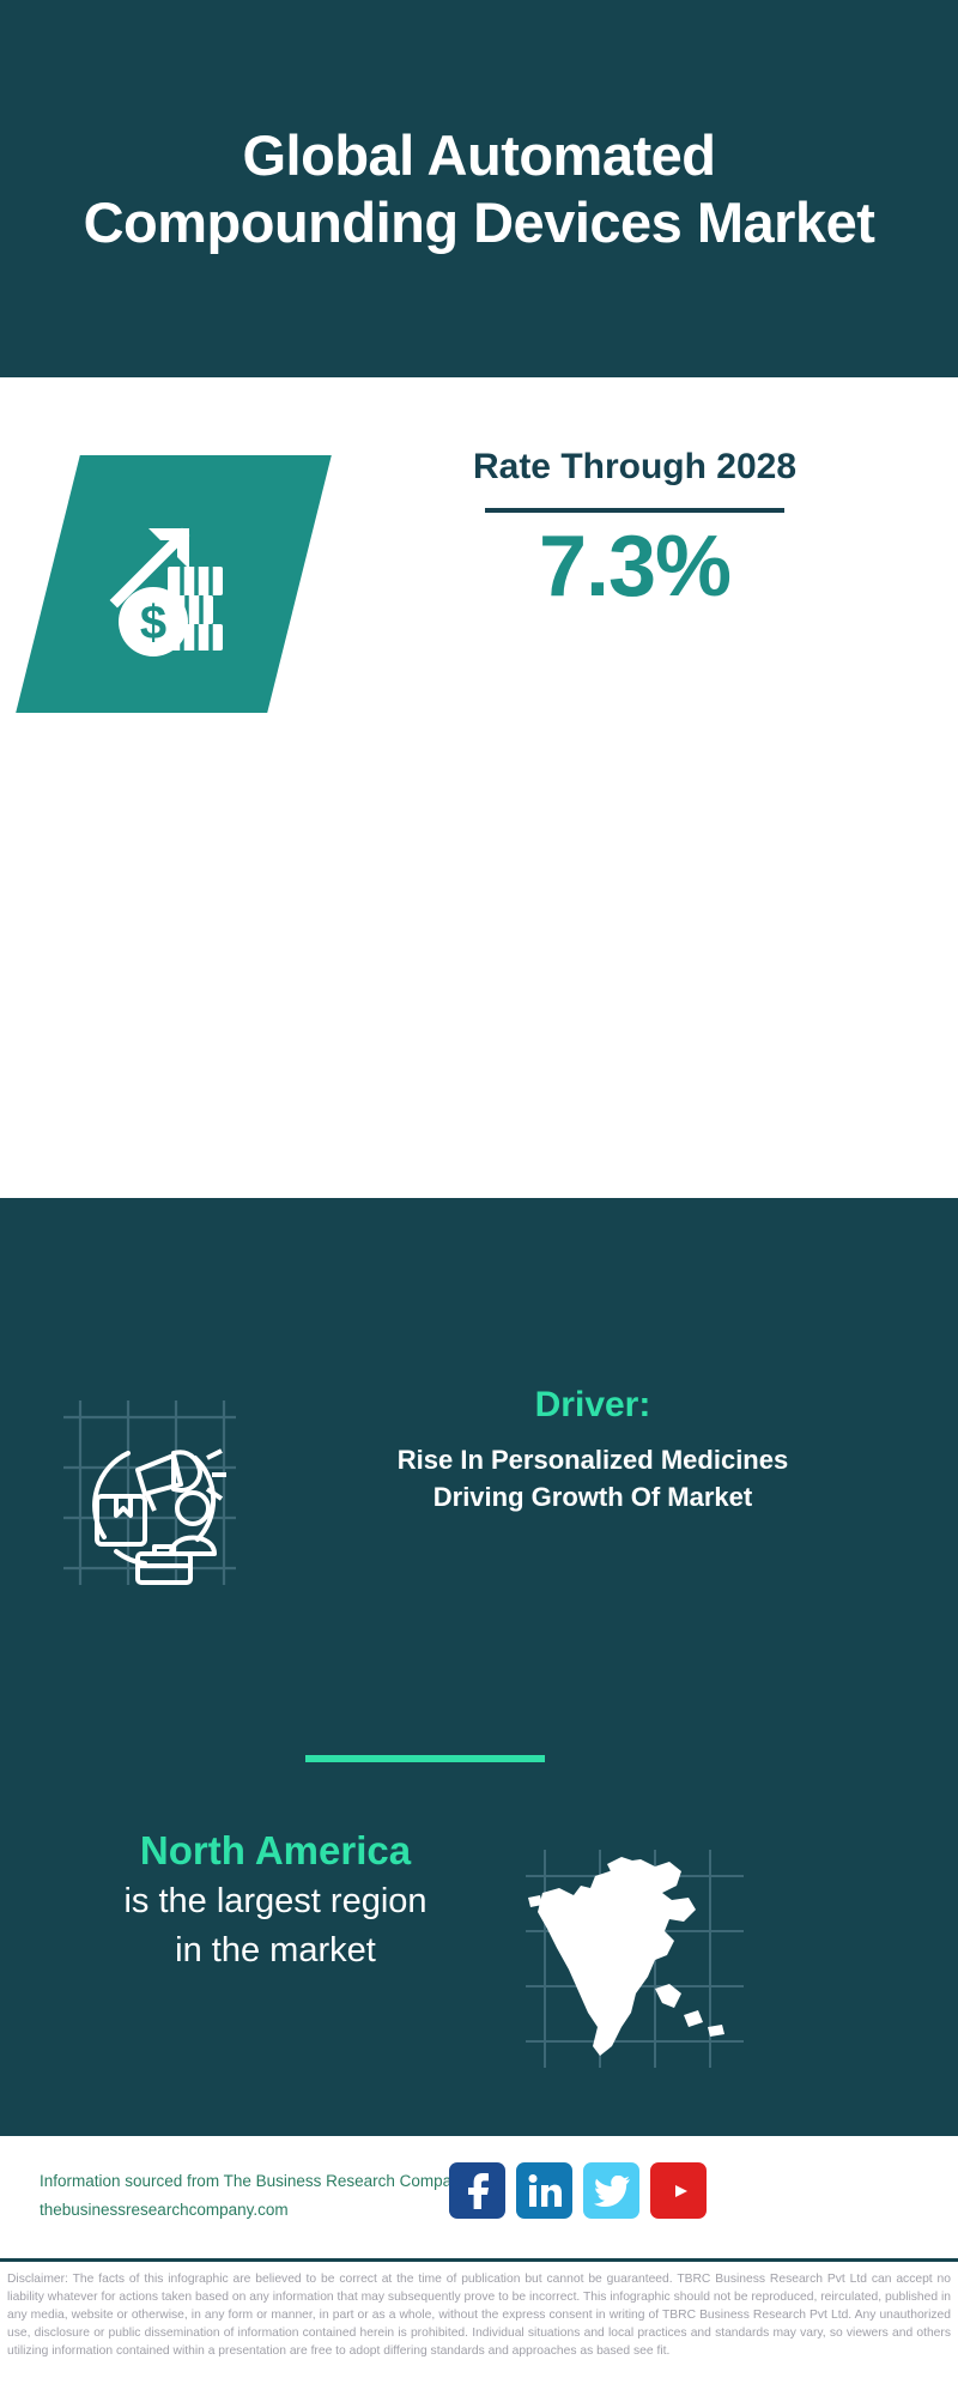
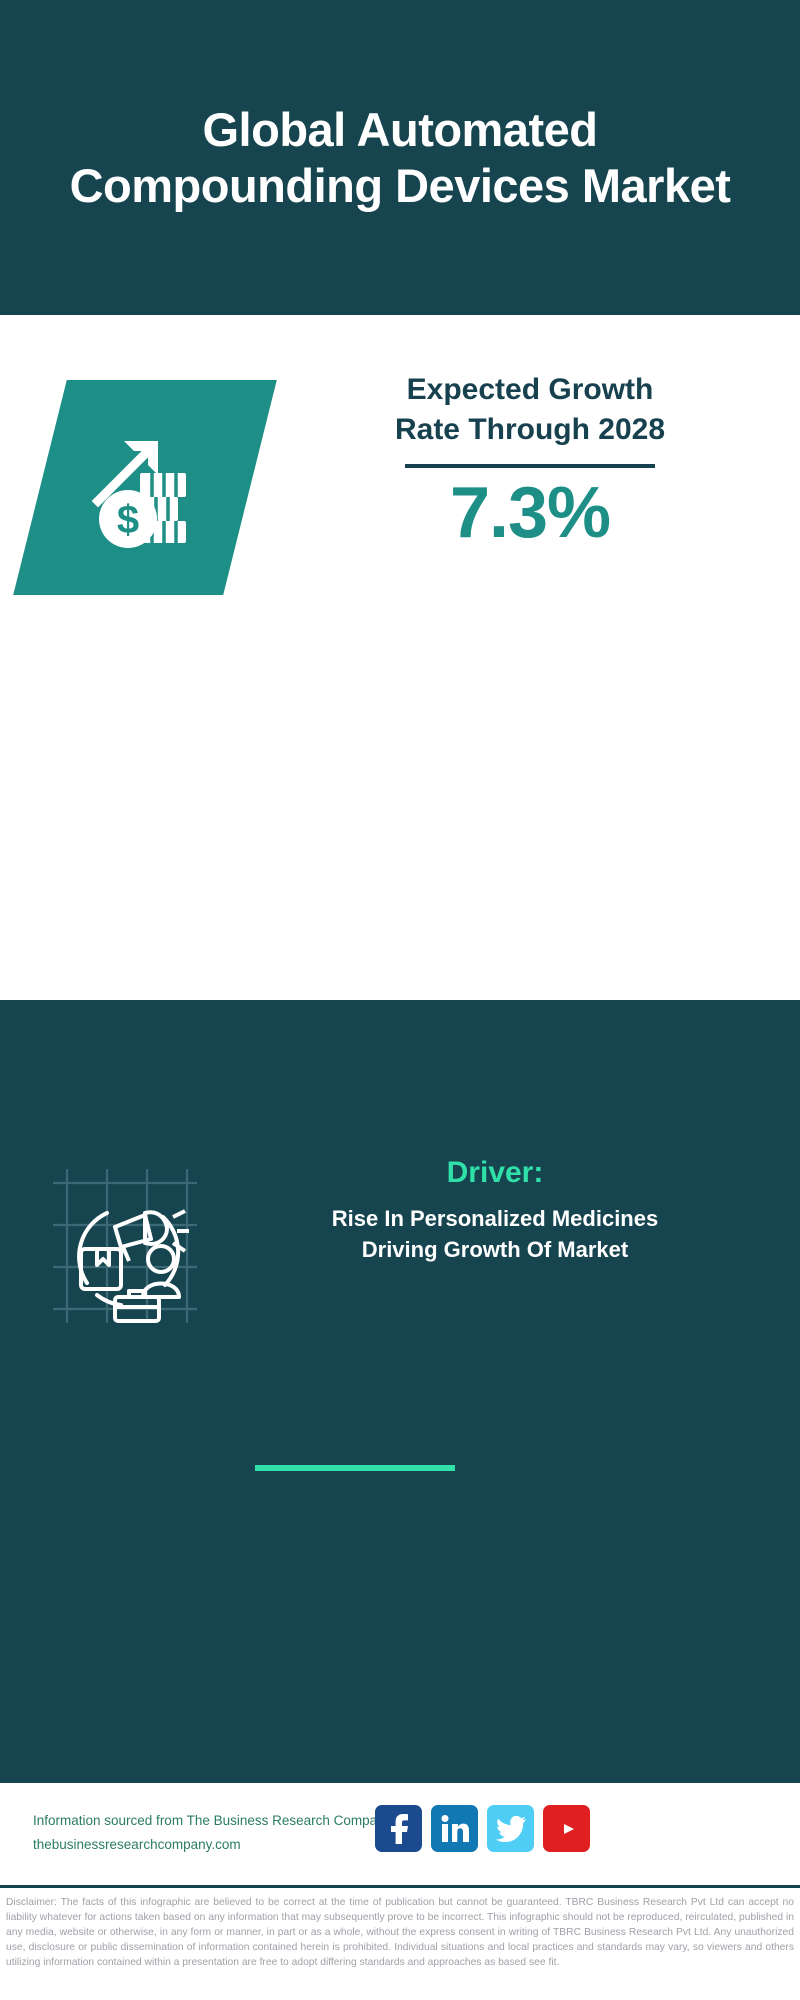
  Global Automated Compounding Devices Market
+ Expected Growth
  Rate Through 2028
  7.3%
  Driver:
  Rise In Personalized Medicines
  Driving Growth Of Market
- North America
- is the largest region
- in the market
  Information sourced from The Business Research Compa
  thebusinessresearchcompany.com
  Disclaimer: The facts of this infographic are believed to be correct at the time of publication but cannot be guaranteed. TBRC Business Research Pvt Ltd can accept no liability whatever for actions taken based on any information that may subsequently prove to be incorrect. This infographic should not be reproduced, reirculated, published in any media, website or otherwise, in any form or manner, in part or as a whole, without the express consent in writing of TBRC Business Research Pvt Ltd. Any unauthorized use, disclosure or public dissemination of information contained herein is prohibited. Individual situations and local practices and standards may vary, so viewers and others utilizing information contained within a presentation are free to adopt differing standards and approaches as based see fit.
